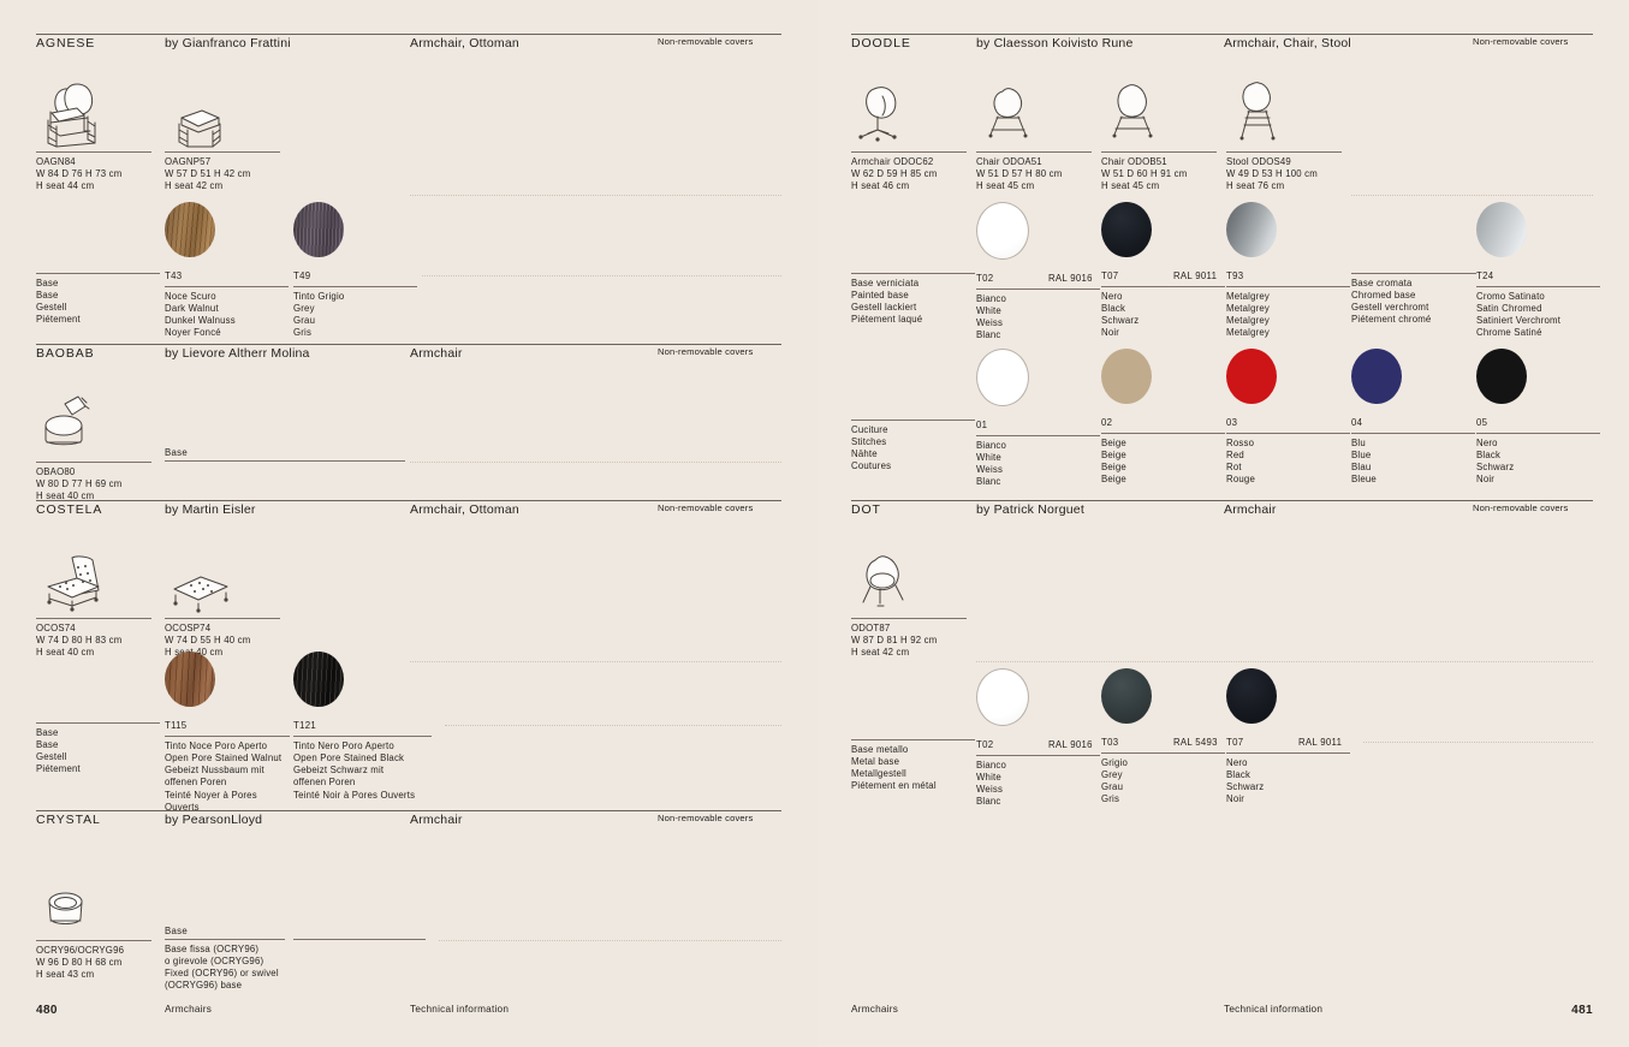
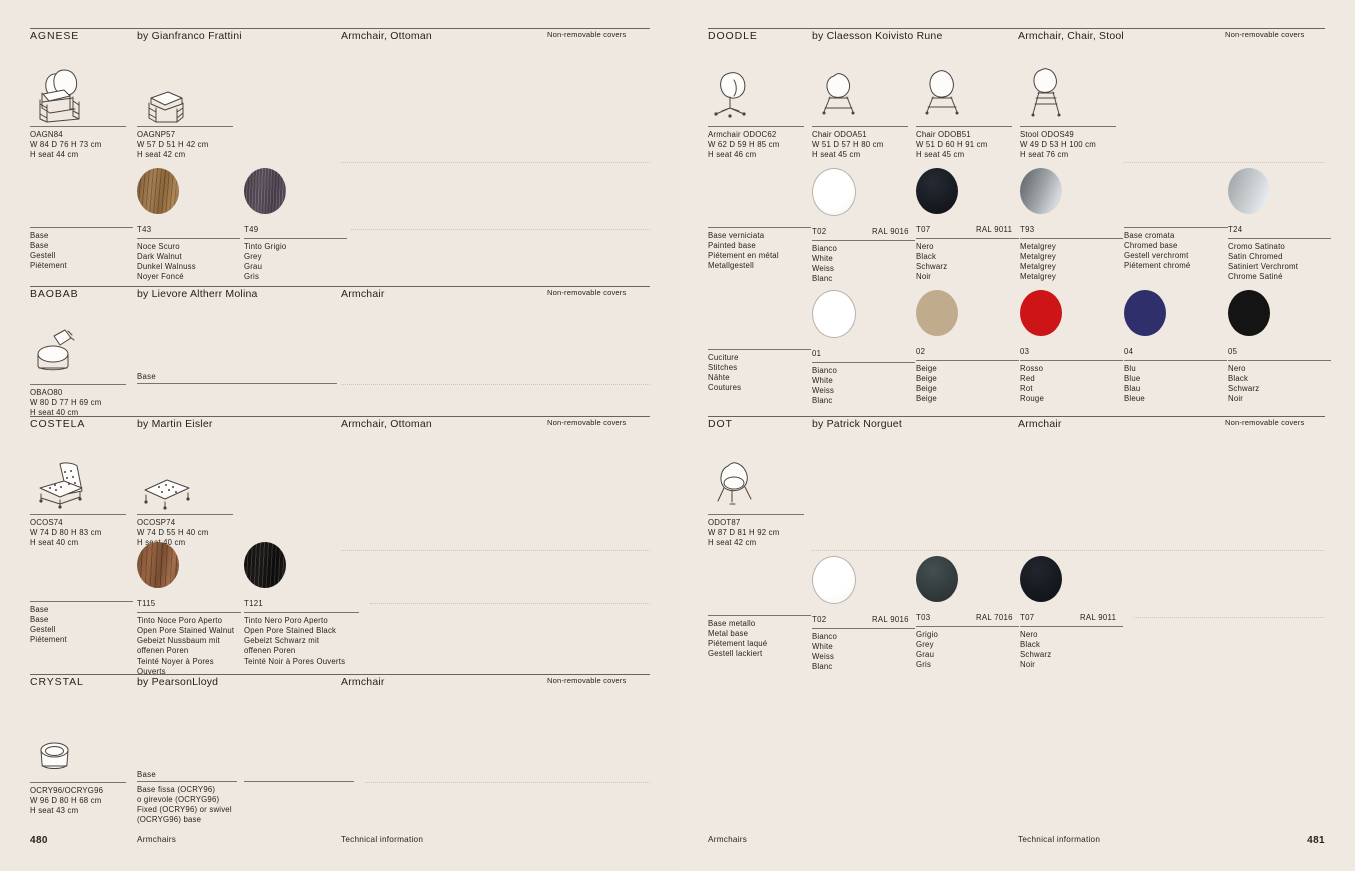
  AGNESE
  by Gianfranco Frattini
  Armchair, Ottoman
  Non-removable covers
  OAGN84
  W 84 D 76 H 73 cm
  H seat 44 cm
  OAGNP57
  W 57 D 51 H 42 cm
  H seat 42 cm
  Base
  Base
  Gestell
  Piétement
  T43
  Noce Scuro
  Dark Walnut
  Dunkel Walnuss
  Noyer Foncé
  T49
  Tinto Grigio
  Grey
  Grau
  Gris
  BAOBAB
  by Lievore Altherr Molina
  Armchair
  Non-removable covers
  OBAO80
  W 80 D 77 H 69 cm
  H seat 40 cm
  Base
  COSTELA
  by Martin Eisler
  Armchair, Ottoman
  Non-removable covers
  OCOS74
  W 74 D 80 H 83 cm
  H seat 40 cm
  OCOSP74
  W 74 D 55 H 40 cm
  Base
  Base
  Gestell
  Piétement
  T115
  Tinto Noce Poro Aperto
  Open Pore Stained Walnut
  Gebeizt Nussbaum mit
  offenen Poren
  Teinté Noyer à Pores
  Ouverts
  T121
  Tinto Nero Poro Aperto
  Open Pore Stained Black
  Gebeizt Schwarz mit
  offenen Poren
  Teinté Noir à Pores Ouverts
  CRYSTAL
  by PearsonLloyd
  Armchair
  Non-removable covers
  OCRY96/OCRYG96
  W 96 D 80 H 68 cm
  H seat 43 cm
  Base
  Base fissa (OCRY96)
  o girevole (OCRYG96)
  Fixed (OCRY96) or swivel
  (OCRYG96) base
  480
  Armchairs
  Technical information
  DOODLE
  by Claesson Koivisto Rune
  Armchair, Chair, Stool
  Non-removable covers
  Armchair ODOC62
  W 62 D 59 H 85 cm
  H seat 46 cm
  Chair ODOA51
  W 51 D 57 H 80 cm
  H seat 45 cm
  Chair ODOB51
  W 51 D 60 H 91 cm
  H seat 45 cm
  Stool ODOS49
  W 49 D 53 H 100 cm
  H seat 76 cm
  Base verniciata
  Painted base
- Gestell lackiert
+ Piétement en métal
- Piétement laqué
+ Metallgestell
  T02
  RAL 9016
  Bianco
  White
  Weiss
  Blanc
  T07
  RAL 9011
  Nero
  Black
  Schwarz
  Noir
  T93
  Metalgrey
  Metalgrey
  Metalgrey
  Metalgrey
  Base cromata
  Chromed base
  Gestell verchromt
  Piétement chromé
  T24
  Cromo Satinato
  Satin Chromed
  Satiniert Verchromt
  Chrome Satiné
  Cuciture
  Stitches
  Nähte
  Coutures
  01
  Bianco
  White
  Weiss
  Blanc
  02
  Beige
  Beige
  Beige
  Beige
  03
  Rosso
  Red
  Rot
  Rouge
  04
  Blu
  Blue
  Blau
  Bleue
  05
  Nero
  Black
  Schwarz
  Noir
  DOT
  by Patrick Norguet
  Armchair
  Non-removable covers
  ODOT87
  W 87 D 81 H 92 cm
  H seat 42 cm
  Base metallo
  Metal base
- Metallgestell
+ Piétement laqué
- Piétement en métal
+ Gestell lackiert
  T02
  RAL 9016
  Bianco
  White
  Weiss
  Blanc
  T03
- RAL 5493
+ RAL 7016
  Grigio
  Grey
  Grau
  Gris
  T07
  RAL 9011
  Nero
  Black
  Schwarz
  Noir
  Armchairs
  Technical information
  481
